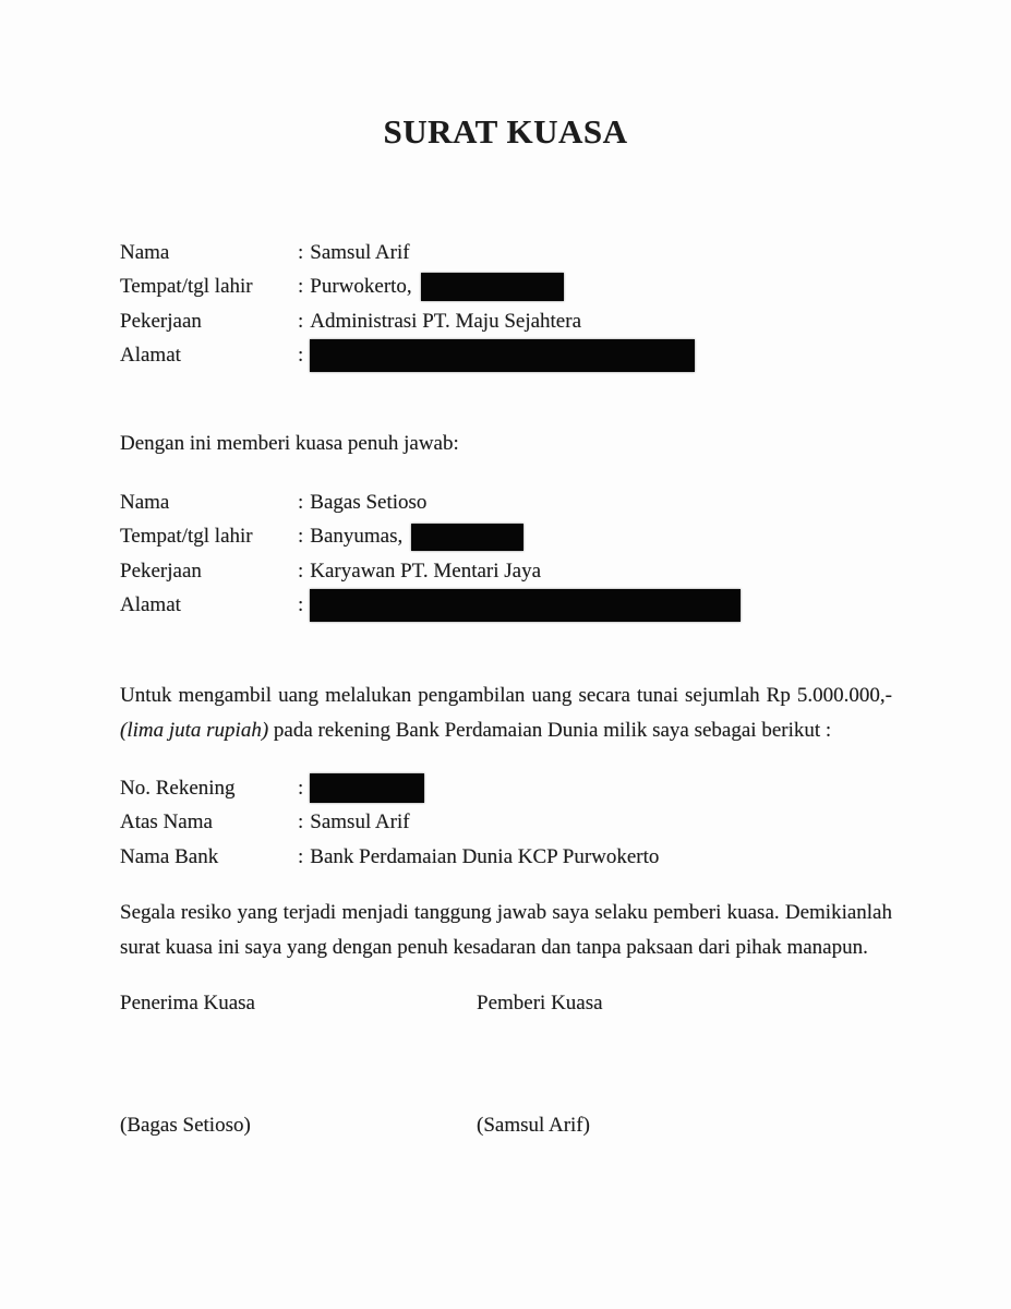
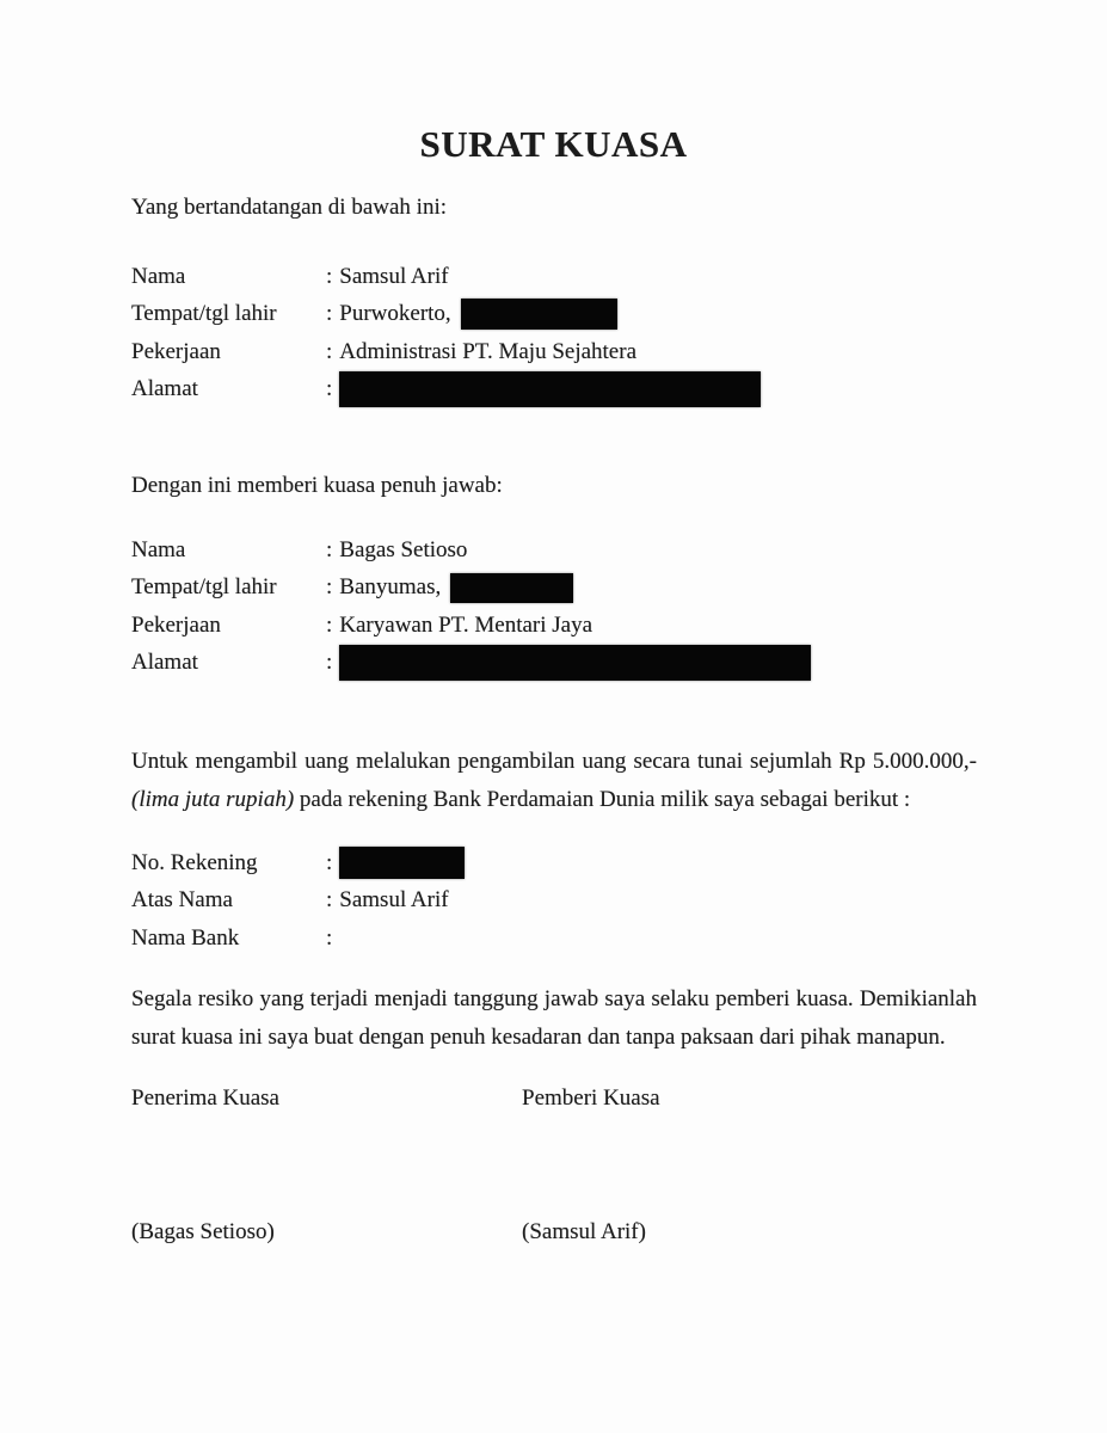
  SURAT KUASA
+ Yang bertandatangan di bawah ini:
  Nama
  :
  Samsul Arif
  Tempat/tgl lahir
  :
  Purwokerto,
  Pekerjaan
  :
  Administrasi PT. Maju Sejahtera
  Alamat
  :
  Dengan ini memberi kuasa penuh jawab:
  Nama
  :
  Bagas Setioso
  Tempat/tgl lahir
  :
  Banyumas,
  Pekerjaan
  :
  Karyawan PT. Mentari Jaya
  Alamat
  :
  Untuk mengambil uang melalukan pengambilan uang secara tunai sejumlah Rp 5.000.000,-
  (lima juta rupiah) pada rekening Bank Perdamaian Dunia milik saya sebagai berikut :
  No. Rekening
  :
  Atas Nama
  :
  Samsul Arif
  Nama Bank
  :
- Bank Perdamaian Dunia KCP Purwokerto
  Segala resiko yang terjadi menjadi tanggung jawab saya selaku pemberi kuasa. Demikianlah
- surat kuasa ini saya yang dengan penuh kesadaran dan tanpa paksaan dari pihak manapun.
+ surat kuasa ini saya buat dengan penuh kesadaran dan tanpa paksaan dari pihak manapun.
  Penerima Kuasa
  Pemberi Kuasa
  (Bagas Setioso)
  (Samsul Arif)
